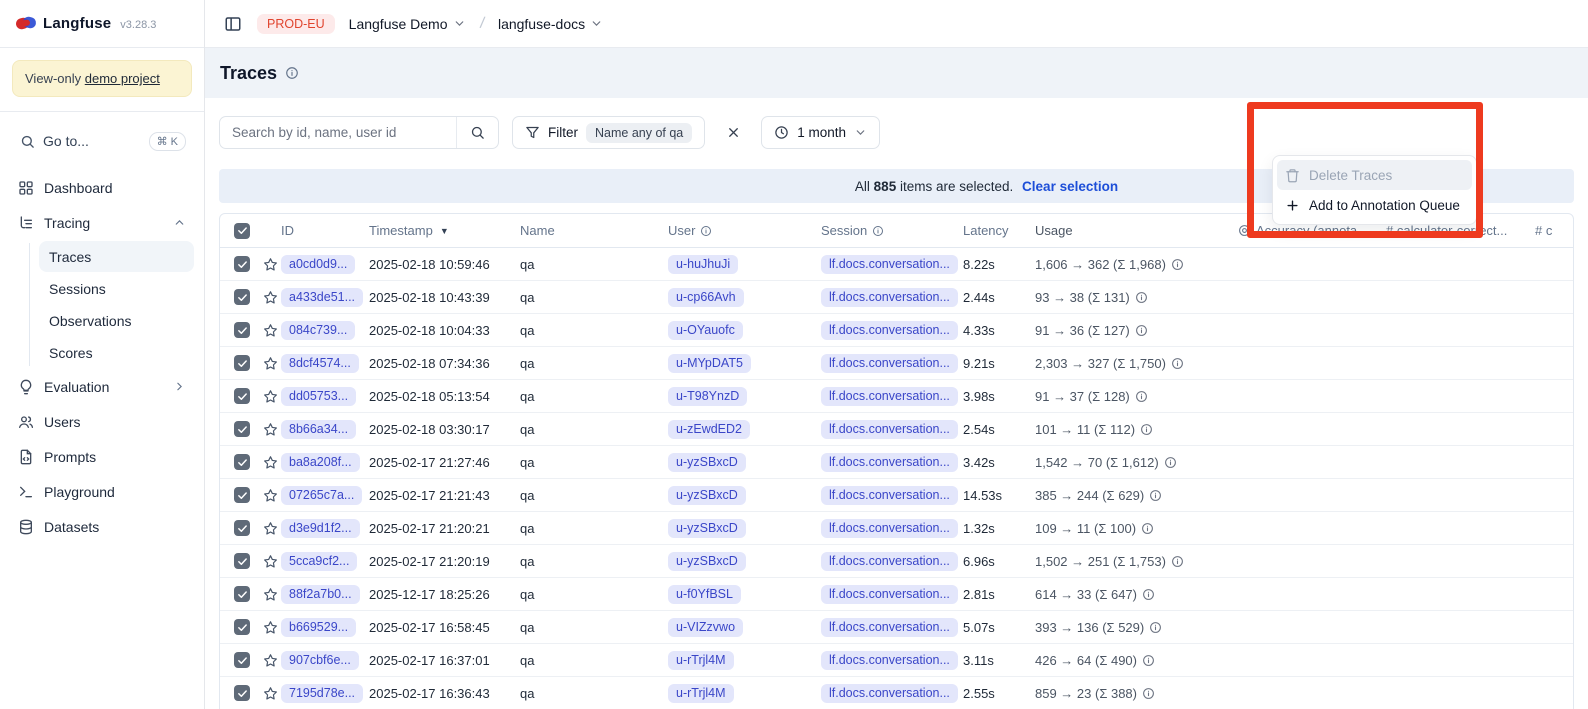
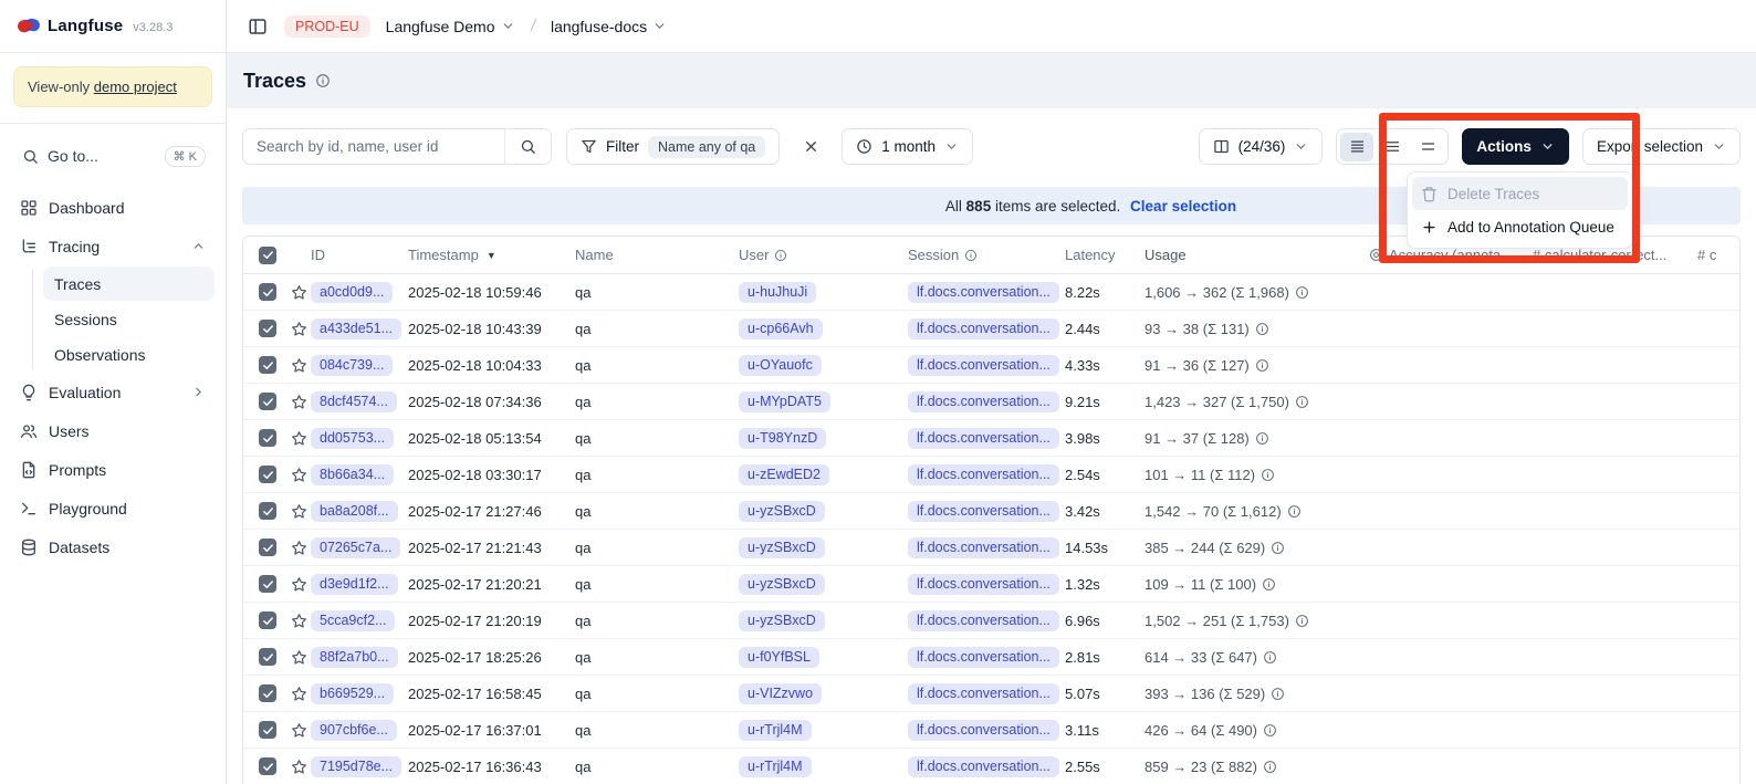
  Langfuse
  v3.28.3
  View-only demo project
  Go to...
  ⌘ K
  Dashboard
  Tracing
  Traces
  Sessions
  Observations
- Scores
  Evaluation
  Users
  Prompts
  Playground
  Datasets
  PROD-EU
  Langfuse Demo
  langfuse-docs
  Traces
  Search by id, name, user id
  Filter
  Name any of qa
  1 month
+ (24/36)
+ Actions
+ Export selection
  All 885 items are selected. Clear selection
  ID
  Timestamp
  ▼
  Name
  User
  Session
  Latency
  Usage
  Accuracy (annota...
  # calculator-correct...
  # c
  a0cd0d9...
  2025-02-18 10:59:46
  qa
  u-huJhuJi
  lf.docs.conversation...
  8.22s
  1,606 → 362 (Σ 1,968)
  a433de51...
  2025-02-18 10:43:39
  qa
  u-cp66Avh
  lf.docs.conversation...
  2.44s
  93 → 38 (Σ 131)
  084c739...
  2025-02-18 10:04:33
  qa
  u-OYauofc
  lf.docs.conversation...
  4.33s
  91 → 36 (Σ 127)
  8dcf4574...
  2025-02-18 07:34:36
  qa
  u-MYpDAT5
  lf.docs.conversation...
  9.21s
- 2,303 → 327 (Σ 1,750)
+ 1,423 → 327 (Σ 1,750)
  dd05753...
  2025-02-18 05:13:54
  qa
  u-T98YnzD
  lf.docs.conversation...
  3.98s
  91 → 37 (Σ 128)
  8b66a34...
  2025-02-18 03:30:17
  qa
  u-zEwdED2
  lf.docs.conversation...
  2.54s
  101 → 11 (Σ 112)
  ba8a208f...
  2025-02-17 21:27:46
  qa
  u-yzSBxcD
  lf.docs.conversation...
  3.42s
  1,542 → 70 (Σ 1,612)
  07265c7a...
  2025-02-17 21:21:43
  qa
  u-yzSBxcD
  lf.docs.conversation...
  14.53s
  385 → 244 (Σ 629)
  d3e9d1f2...
  2025-02-17 21:20:21
  qa
  u-yzSBxcD
  lf.docs.conversation...
  1.32s
  109 → 11 (Σ 100)
  5cca9cf2...
  2025-02-17 21:20:19
  qa
  u-yzSBxcD
  lf.docs.conversation...
  6.96s
  1,502 → 251 (Σ 1,753)
  88f2a7b0...
- 2025-12-17 18:25:26
+ 2025-02-17 18:25:26
  qa
  u-f0YfBSL
  lf.docs.conversation...
  2.81s
  614 → 33 (Σ 647)
  b669529...
  2025-02-17 16:58:45
  qa
  u-VIZzvwo
  lf.docs.conversation...
  5.07s
  393 → 136 (Σ 529)
  907cbf6e...
  2025-02-17 16:37:01
  qa
  u-rTrjl4M
  lf.docs.conversation...
  3.11s
  426 → 64 (Σ 490)
  7195d78e...
  2025-02-17 16:36:43
  qa
  u-rTrjl4M
  lf.docs.conversation...
  2.55s
- 859 → 23 (Σ 388)
+ 859 → 23 (Σ 882)
  Delete Traces
  Add to Annotation Queue
